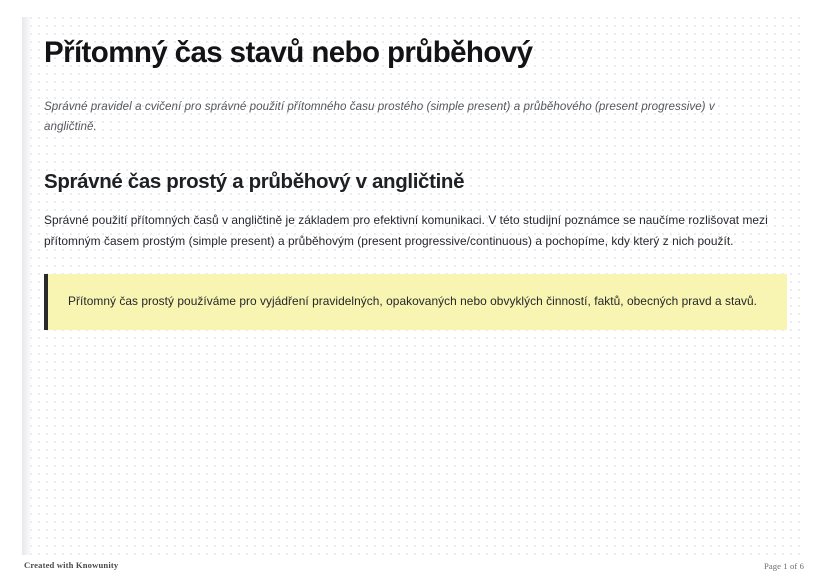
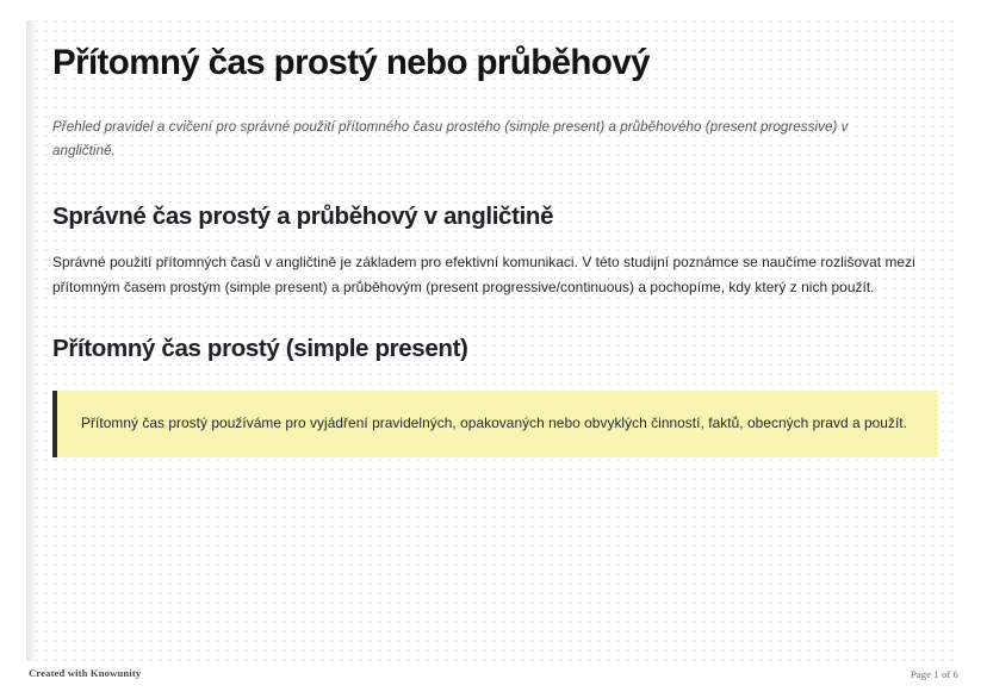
- Přítomný čas stavů nebo průběhový
+ Přítomný čas prostý nebo průběhový
- Správné pravidel a cvičení pro správné použití přítomného času prostého (simple present) a průběhového (present progressive) v angličtině.
+ Přehled pravidel a cvičení pro správné použití přítomného času prostého (simple present) a průběhového (present progressive) v angličtině.
  Správné čas prostý a průběhový v angličtině
  Správné použití přítomných časů v angličtině je základem pro efektivní komunikaci. V této studijní poznámce se naučíme rozlišovat mezi přítomným časem prostým (simple present) a průběhovým (present progressive/continuous) a pochopíme, kdy který z nich použít.
+ Přítomný čas prostý (simple present)
- Přítomný čas prostý používáme pro vyjádření pravidelných, opakovaných nebo obvyklých činností, faktů, obecných pravd a stavů.
+ Přítomný čas prostý používáme pro vyjádření pravidelných, opakovaných nebo obvyklých činností, faktů, obecných pravd a použít.
  Created with Knowunity
  Page 1 of 6
